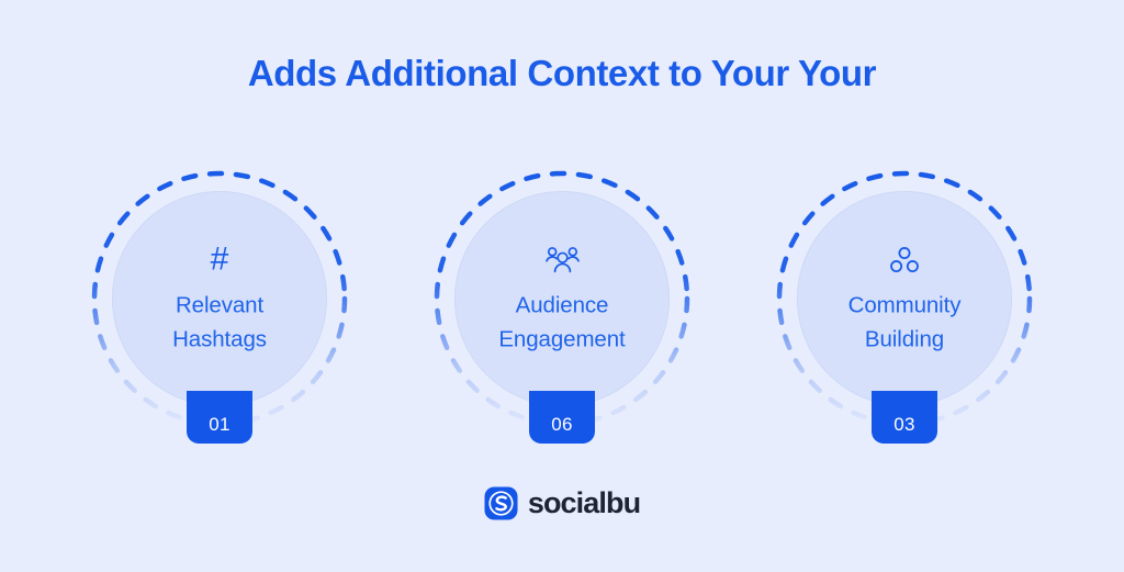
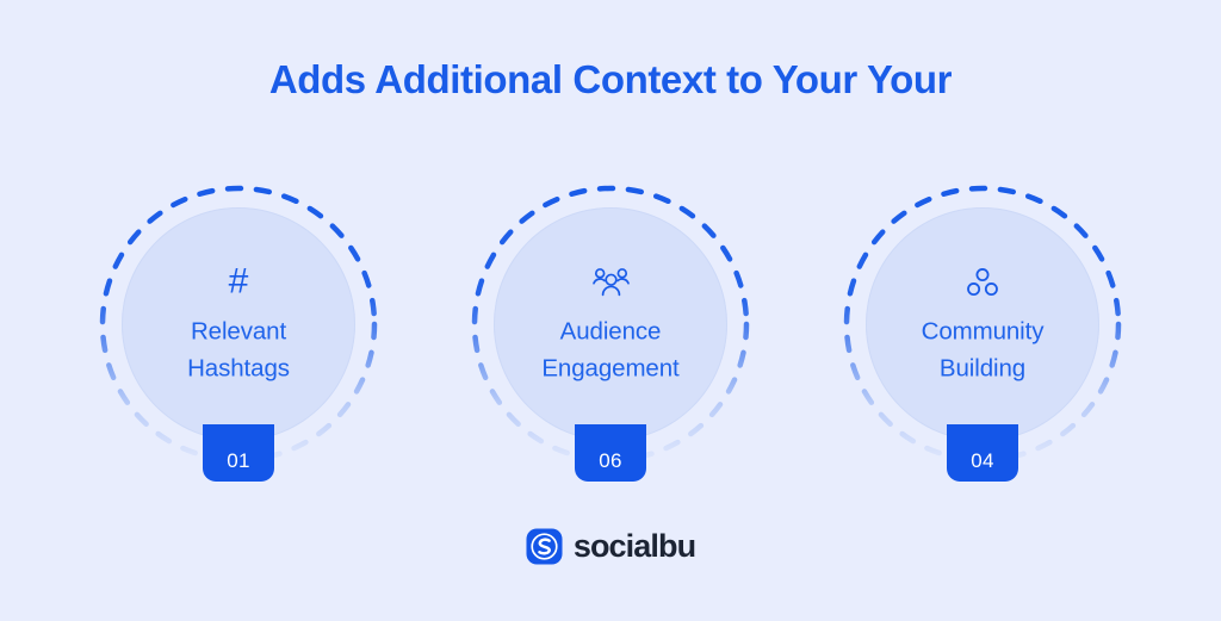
  Adds Additional Context to Your Your
  #
  Relevant
  Hashtags
  01
  Audience
  Engagement
  06
  Community
  Building
- 03
+ 04
  socialbu
